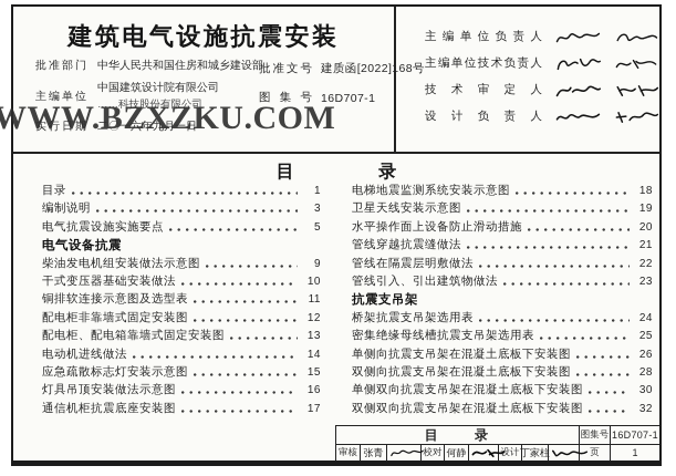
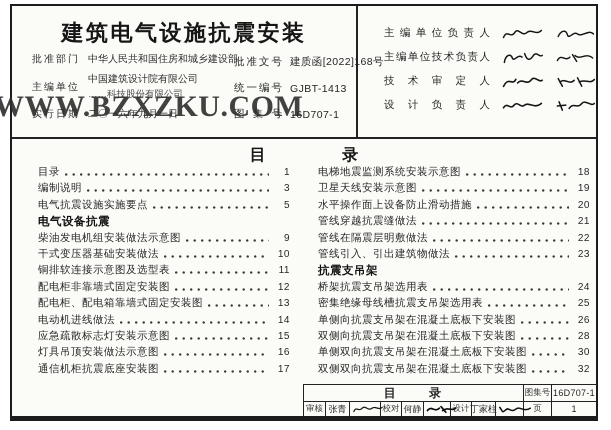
  建筑电气设施抗震安装
  批准部门
  中华人民共和国住房和城乡建设部
  主编单位
  中国建筑设计院有限公司
  ……科技股份有限公司
  实行日期
  二〇一六年九月一日
  批准文号
  建质函[2022]168号
+ 统一编号
+ GJBT-1413
  图集号
  16D707-1
  主编单位负责人
  主编单位技术负责人
  技术审定人
  设计负责人
  目 录
  目录
  1
  编制说明
  3
  电气抗震设施实施要点
  5
  电气设备抗震
  柴油发电机组安装做法示意图
  9
  干式变压器基础安装做法
  10
  铜排软连接示意图及选型表
  11
  配电柜非靠墙式固定安装图
  12
  配电柜、配电箱靠墙式固定安装图
  13
  电动机进线做法
  14
  应急疏散标志灯安装示意图
  15
  灯具吊顶安装做法示意图
  16
  通信机柜抗震底座安装图
  17
  电梯地震监测系统安装示意图
  18
  卫星天线安装示意图
  19
  水平操作面上设备防止滑动措施
  20
  管线穿越抗震缝做法
  21
  管线在隔震层明敷做法
  22
  管线引入、引出建筑物做法
  23
  抗震支吊架
  桥架抗震支吊架选用表
  24
  密集绝缘母线槽抗震支吊架选用表
  25
  单侧向抗震支吊架在混凝土底板下安装图
  26
  双侧向抗震支吊架在混凝土底板下安装图
  28
  单侧双向抗震支吊架在混凝土底板下安装图
  30
  双侧双向抗震支吊架在混凝土底板下安装图
  32
  目 录
  图集号
  16D707-1
  审核
  张青
  校对
  何静
  设计
  丁家柱
  页
  1
  WWW.BZXZKU.COM
